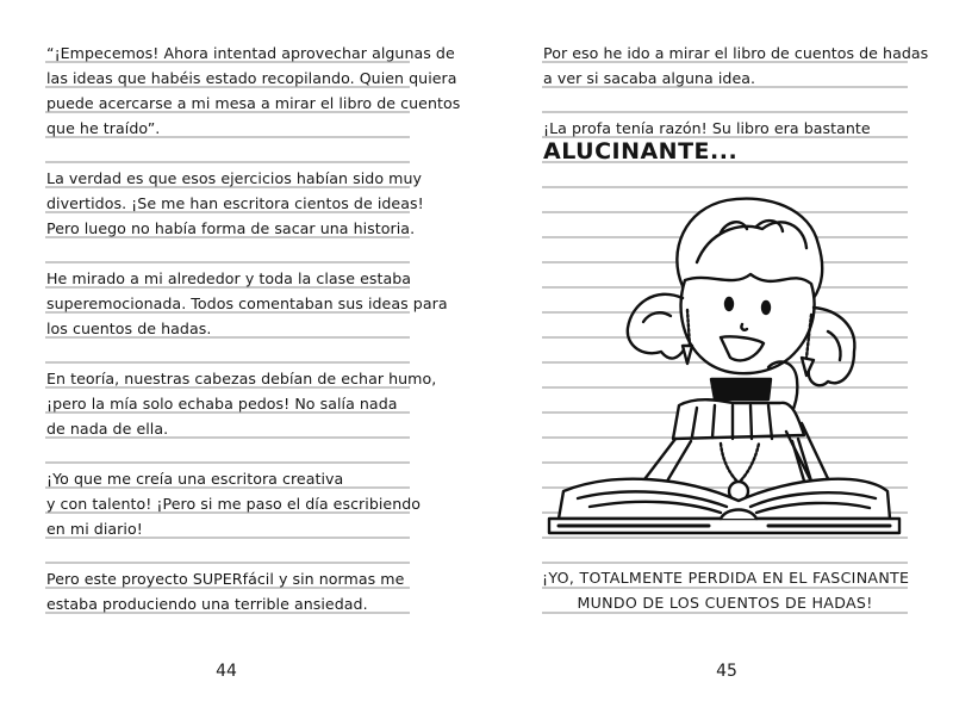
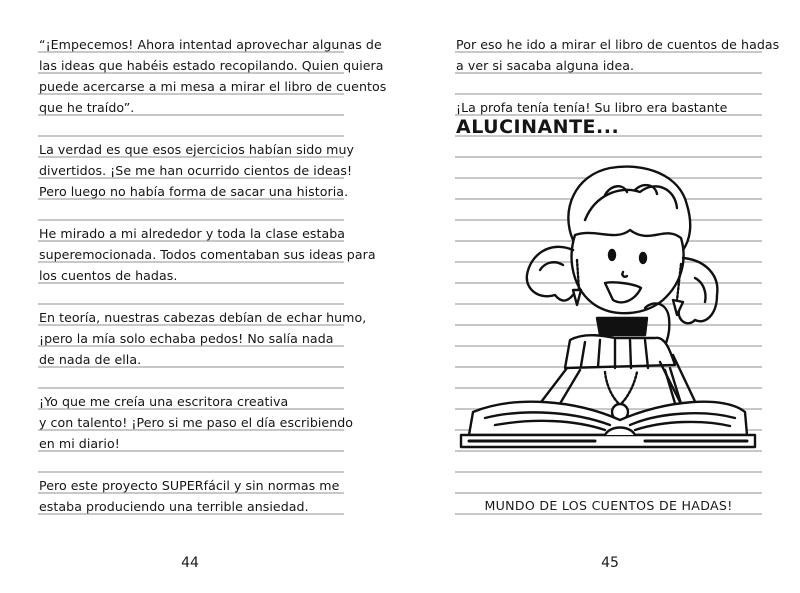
  “¡Empecemos! Ahora intentad aprovechar algunas de
  las ideas que habéis estado recopilando. Quien quiera
  puede acercarse a mi mesa a mirar el libro de cuentos
  que he traído”.
  La verdad es que esos ejercicios habían sido muy
- divertidos. ¡Se me han escritora cientos de ideas!
+ divertidos. ¡Se me han ocurrido cientos de ideas!
  Pero luego no había forma de sacar una historia.
  He mirado a mi alrededor y toda la clase estaba
  superemocionada. Todos comentaban sus ideas para
  los cuentos de hadas.
  En teoría, nuestras cabezas debían de echar humo,
  ¡pero la mía solo echaba pedos! No salía nada
  de nada de ella.
  ¡Yo que me creía una escritora creativa
  y con talento! ¡Pero si me paso el día escribiendo
  en mi diario!
  Pero este proyecto SUPERfácil y sin normas me
  estaba produciendo una terrible ansiedad.
  44
  Por eso he ido a mirar el libro de cuentos de hadas
  a ver si sacaba alguna idea.
- ¡La profa tenía razón! Su libro era bastante
+ ¡La profa tenía tenía! Su libro era bastante
  ALUCINANTE...
- ¡YO, TOTALMENTE PERDIDA EN EL FASCINANTE
  MUNDO DE LOS CUENTOS DE HADAS!
  45
